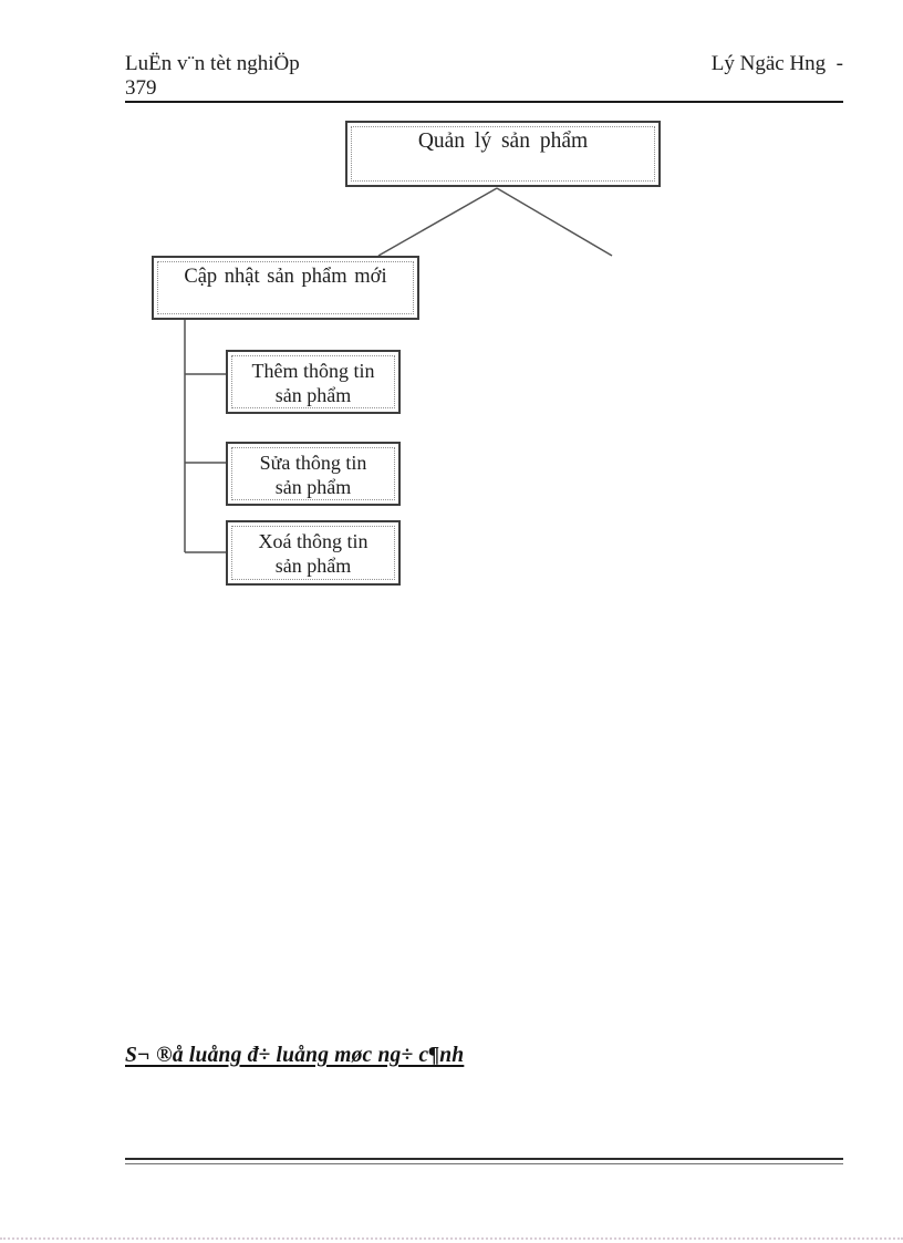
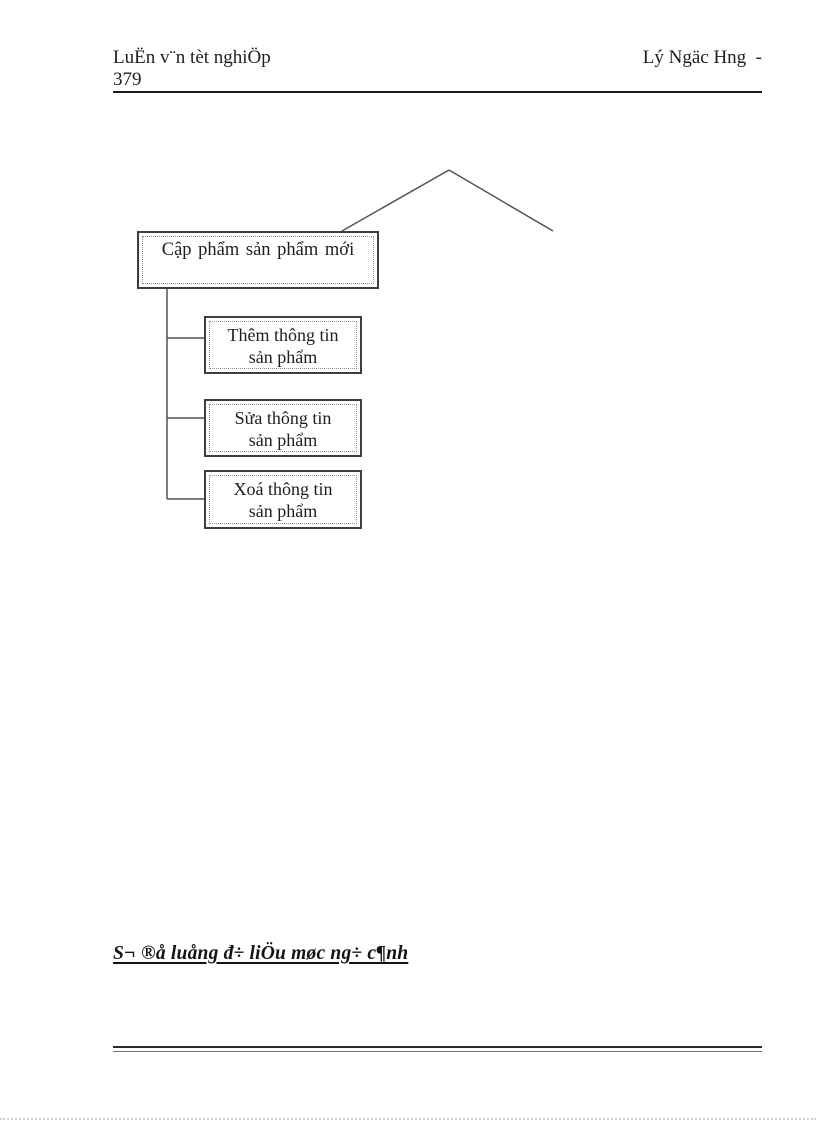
  LuËn v¨n tèt nghiÖp
  379
  Lý Ngäc Hng -
- Quản lý sản phẩm
- Cập nhật sản phẩm mới
+ Cập phẩm sản phẩm mới
  Thêm thông tin
  sản phẩm
  Sửa thông tin
  sản phẩm
  Xoá thông tin
  sản phẩm
- S¬ ®å luång đ÷ luång møc ng÷ c¶nh
+ S¬ ®å luång đ÷ liÖu møc ng÷ c¶nh
